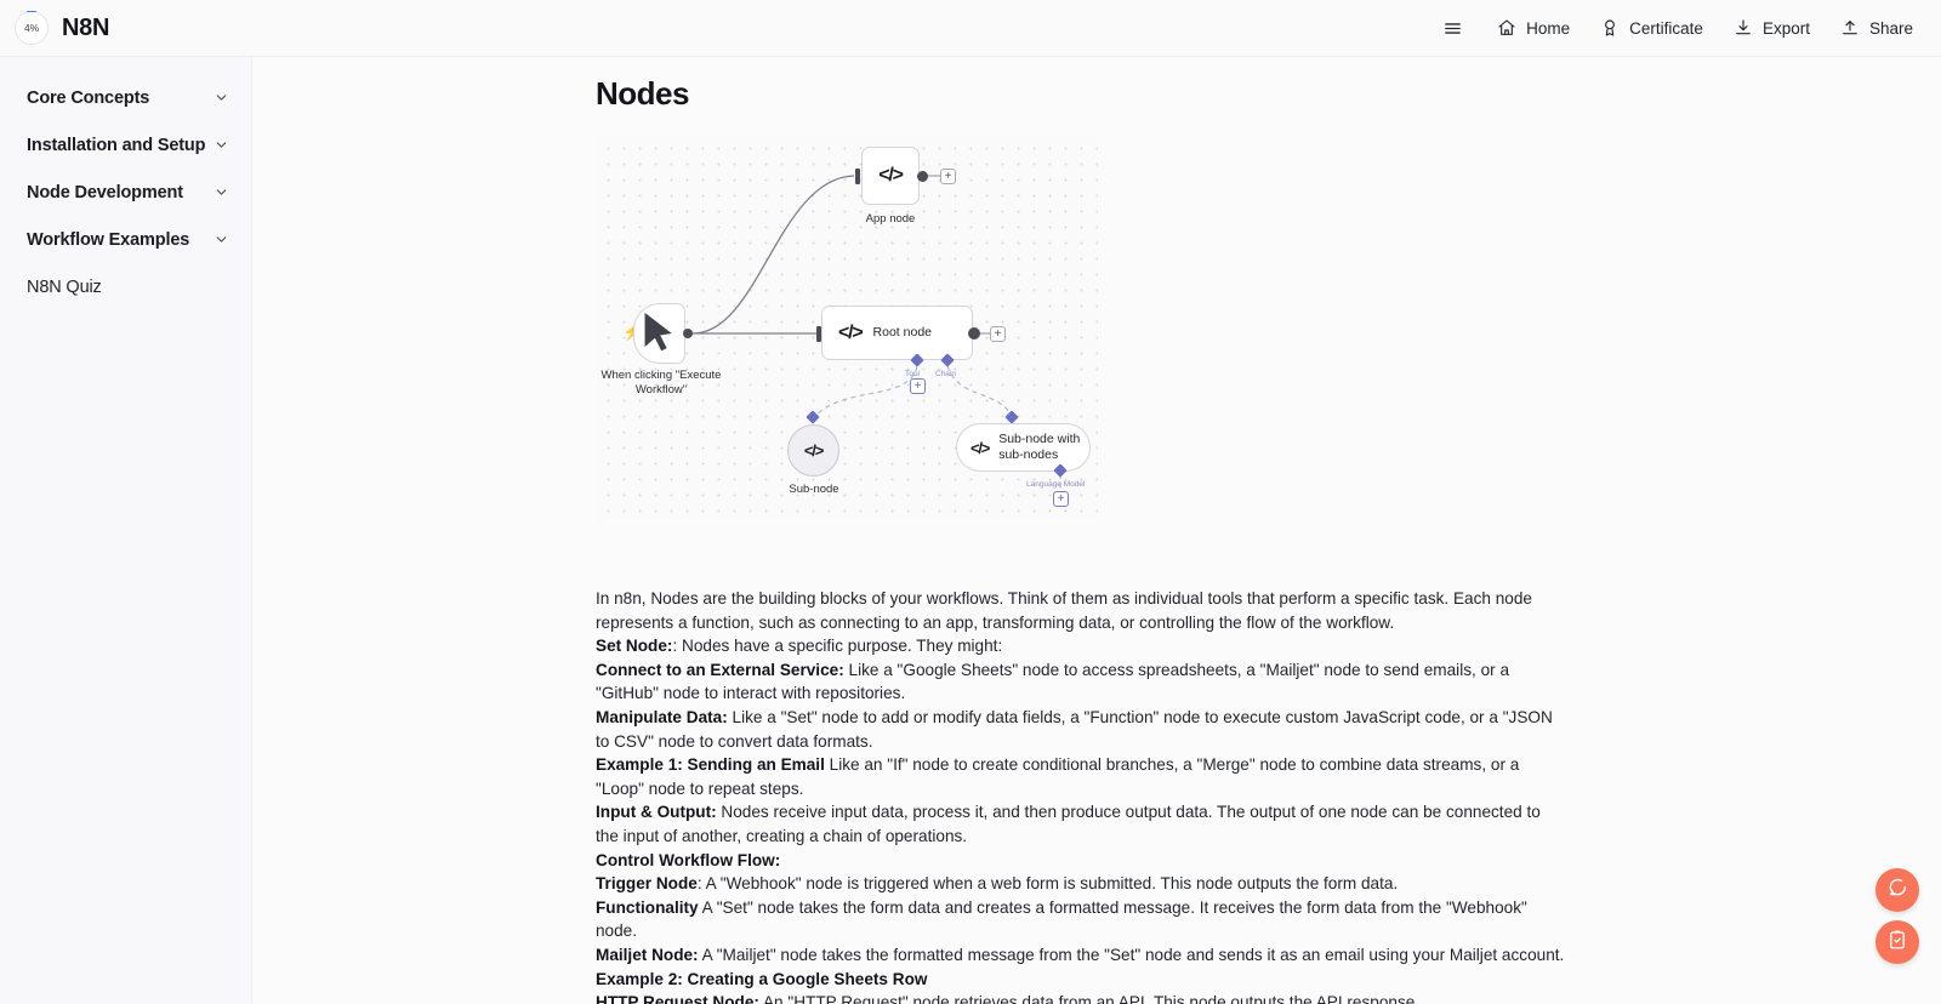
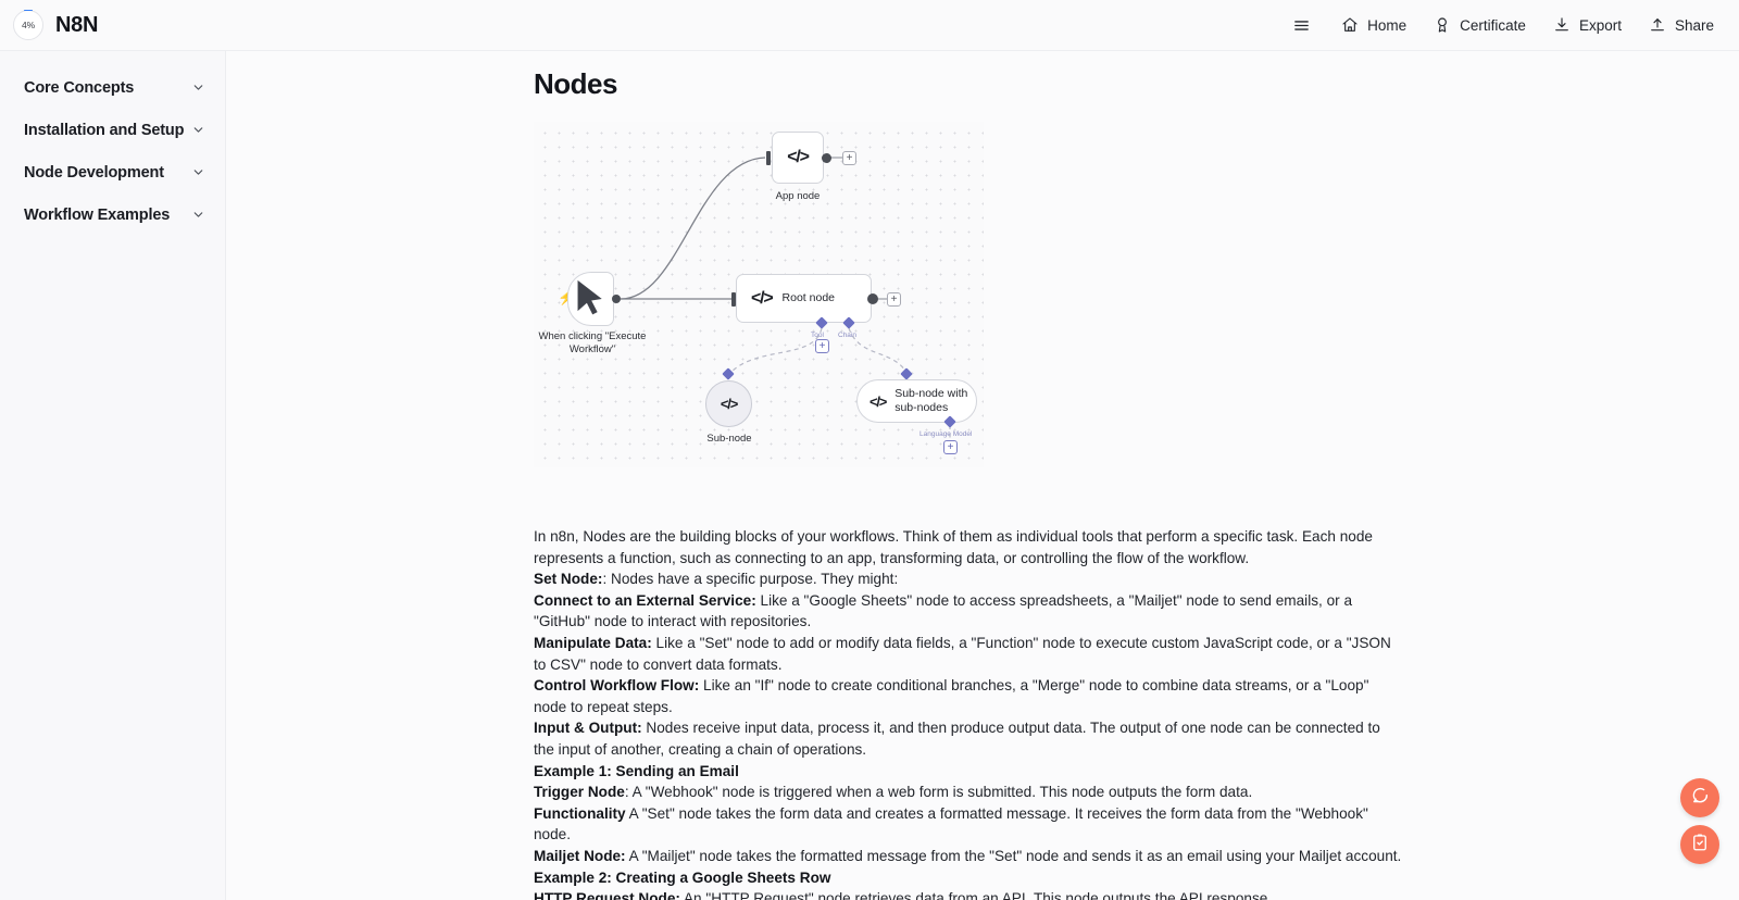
  4%
  N8N
  Home
  Certificate
  Export
  Share
  Core Concepts
  Installation and Setup
  Node Development
  Workflow Examples
- N8N Quiz
  Nodes
  When clicking "Execute
  Workflow"
  </>
  +
  App node
  </>
  Root node
  +
  +
  </>
  Sub-node
  </>
  Sub-node with sub-nodes
  +
  In n8n, Nodes are the building blocks of your workflows. Think of them as individual tools that perform a specific task. Each node represents a function, such as connecting to an app, transforming data, or controlling the flow of the workflow.
  Set Node:: Nodes have a specific purpose. They might:
  Connect to an External Service: Like a "Google Sheets" node to access spreadsheets, a "Mailjet" node to send emails, or a "GitHub" node to interact with repositories.
  Manipulate Data: Like a "Set" node to add or modify data fields, a "Function" node to execute custom JavaScript code, or a "JSON to CSV" node to convert data formats.
- Example 1: Sending an Email Like an "If" node to create conditional branches, a "Merge" node to combine data streams, or a "Loop" node to repeat steps.
+ Control Workflow Flow: Like an "If" node to create conditional branches, a "Merge" node to combine data streams, or a "Loop" node to repeat steps.
  Input & Output: Nodes receive input data, process it, and then produce output data. The output of one node can be connected to the input of another, creating a chain of operations.
- Control Workflow Flow:
+ Example 1: Sending an Email
  Trigger Node: A "Webhook" node is triggered when a web form is submitted. This node outputs the form data.
  Functionality A "Set" node takes the form data and creates a formatted message. It receives the form data from the "Webhook" node.
  Mailjet Node: A "Mailjet" node takes the formatted message from the "Set" node and sends it as an email using your Mailjet account.
  Example 2: Creating a Google Sheets Row
  HTTP Request Node: An "HTTP Request" node retrieves data from an API. This node outputs the API response.
